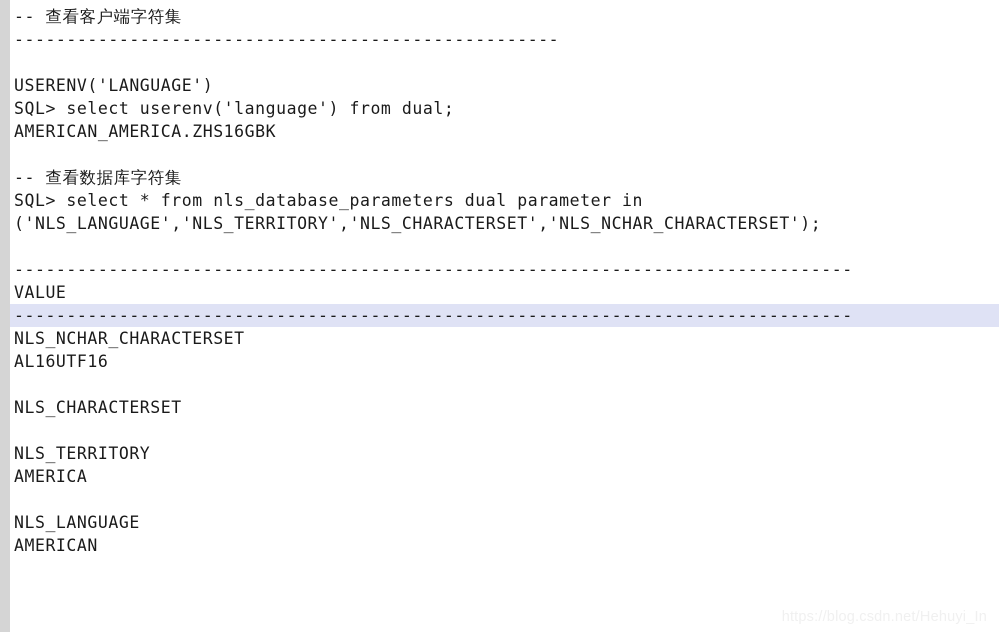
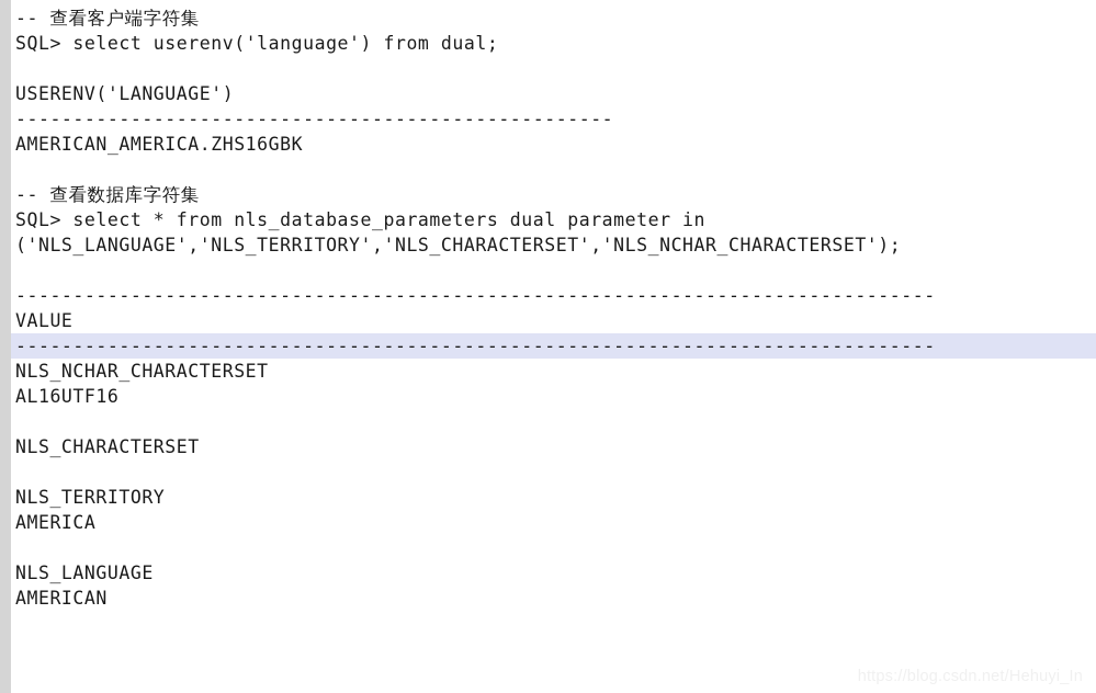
  -- 查看客户端字符集
- ----------------------------------------------------
+ SQL> select userenv('language') from dual;
  USERENV('LANGUAGE')
- SQL> select userenv('language') from dual;
+ ----------------------------------------------------
  AMERICAN_AMERICA.ZHS16GBK
  -- 查看数据库字符集
  SQL> select * from nls_database_parameters dual parameter in
  ('NLS_LANGUAGE','NLS_TERRITORY','NLS_CHARACTERSET','NLS_NCHAR_CHARACTERSET');
  --------------------------------------------------------------------------------
  VALUE
  --------------------------------------------------------------------------------
  NLS_NCHAR_CHARACTERSET
  AL16UTF16
  NLS_CHARACTERSET
  NLS_TERRITORY
  AMERICA
  NLS_LANGUAGE
  AMERICAN
